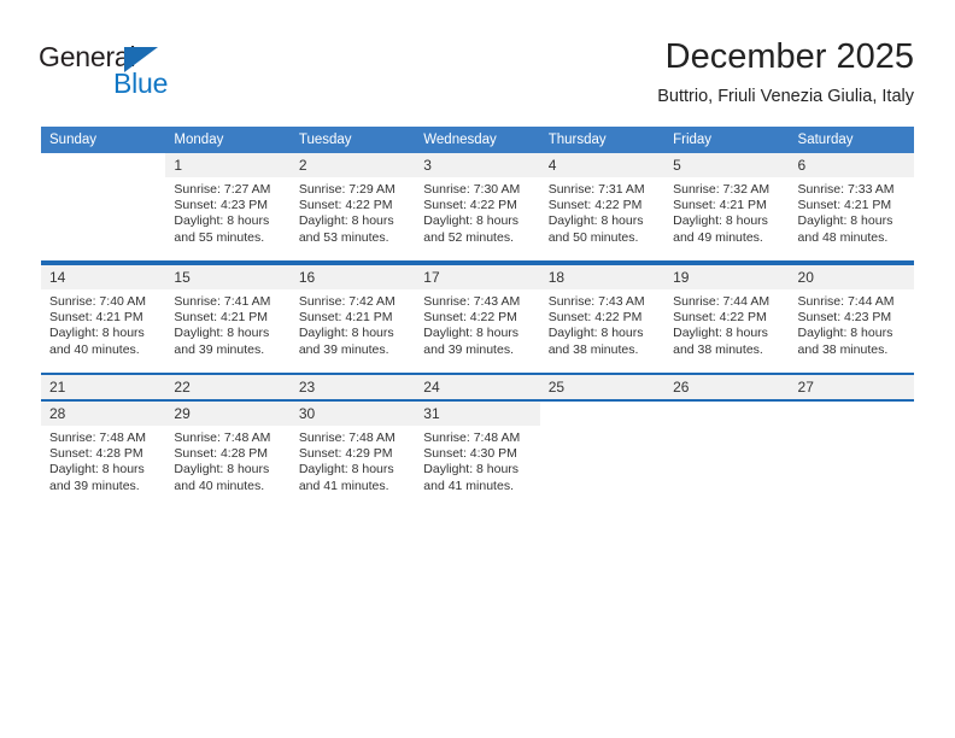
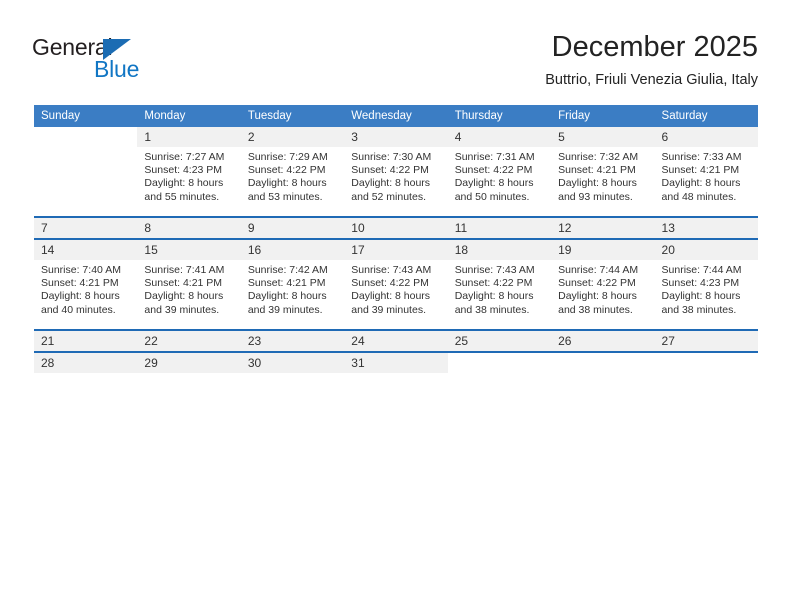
  General
  Blue
  December 2025
  Buttrio, Friuli Venezia Giulia, Italy
  Sunday	Monday	Tuesday	Wednesday	Thursday	Friday	Saturday
  	1	2	3	4	5	6
- 	Sunrise: 7:27 AMSunset: 4:23 PMDaylight: 8 hoursand 55 minutes.	Sunrise: 7:29 AMSunset: 4:22 PMDaylight: 8 hoursand 53 minutes.	Sunrise: 7:30 AMSunset: 4:22 PMDaylight: 8 hoursand 52 minutes.	Sunrise: 7:31 AMSunset: 4:22 PMDaylight: 8 hoursand 50 minutes.	Sunrise: 7:32 AMSunset: 4:21 PMDaylight: 8 hoursand 49 minutes.	Sunrise: 7:33 AMSunset: 4:21 PMDaylight: 8 hoursand 48 minutes.
+ 	Sunrise: 7:27 AMSunset: 4:23 PMDaylight: 8 hoursand 55 minutes.	Sunrise: 7:29 AMSunset: 4:22 PMDaylight: 8 hoursand 53 minutes.	Sunrise: 7:30 AMSunset: 4:22 PMDaylight: 8 hoursand 52 minutes.	Sunrise: 7:31 AMSunset: 4:22 PMDaylight: 8 hoursand 50 minutes.	Sunrise: 7:32 AMSunset: 4:21 PMDaylight: 8 hoursand 93 minutes.	Sunrise: 7:33 AMSunset: 4:21 PMDaylight: 8 hoursand 48 minutes.
+ 7	8	9	10	11	12	13
  14	15	16	17	18	19	20
  Sunrise: 7:40 AMSunset: 4:21 PMDaylight: 8 hoursand 40 minutes.	Sunrise: 7:41 AMSunset: 4:21 PMDaylight: 8 hoursand 39 minutes.	Sunrise: 7:42 AMSunset: 4:21 PMDaylight: 8 hoursand 39 minutes.	Sunrise: 7:43 AMSunset: 4:22 PMDaylight: 8 hoursand 39 minutes.	Sunrise: 7:43 AMSunset: 4:22 PMDaylight: 8 hoursand 38 minutes.	Sunrise: 7:44 AMSunset: 4:22 PMDaylight: 8 hoursand 38 minutes.	Sunrise: 7:44 AMSunset: 4:23 PMDaylight: 8 hoursand 38 minutes.
  21	22	23	24	25	26	27
  28	29	30	31
- Sunrise: 7:48 AMSunset: 4:28 PMDaylight: 8 hoursand 39 minutes.	Sunrise: 7:48 AMSunset: 4:28 PMDaylight: 8 hoursand 40 minutes.	Sunrise: 7:48 AMSunset: 4:29 PMDaylight: 8 hoursand 41 minutes.	Sunrise: 7:48 AMSunset: 4:30 PMDaylight: 8 hoursand 41 minutes.
